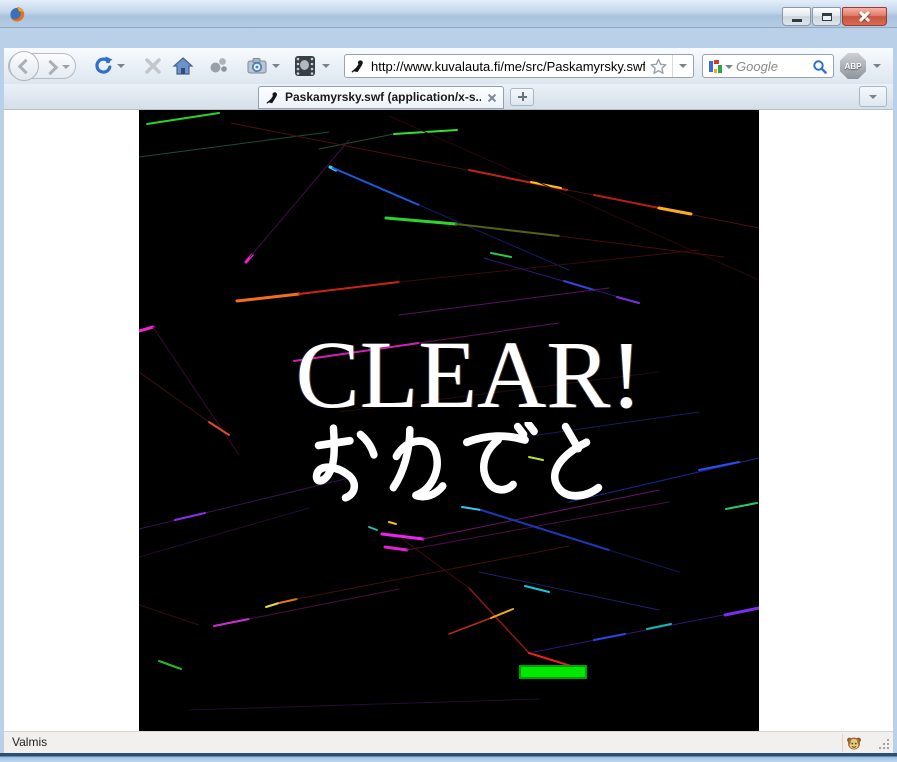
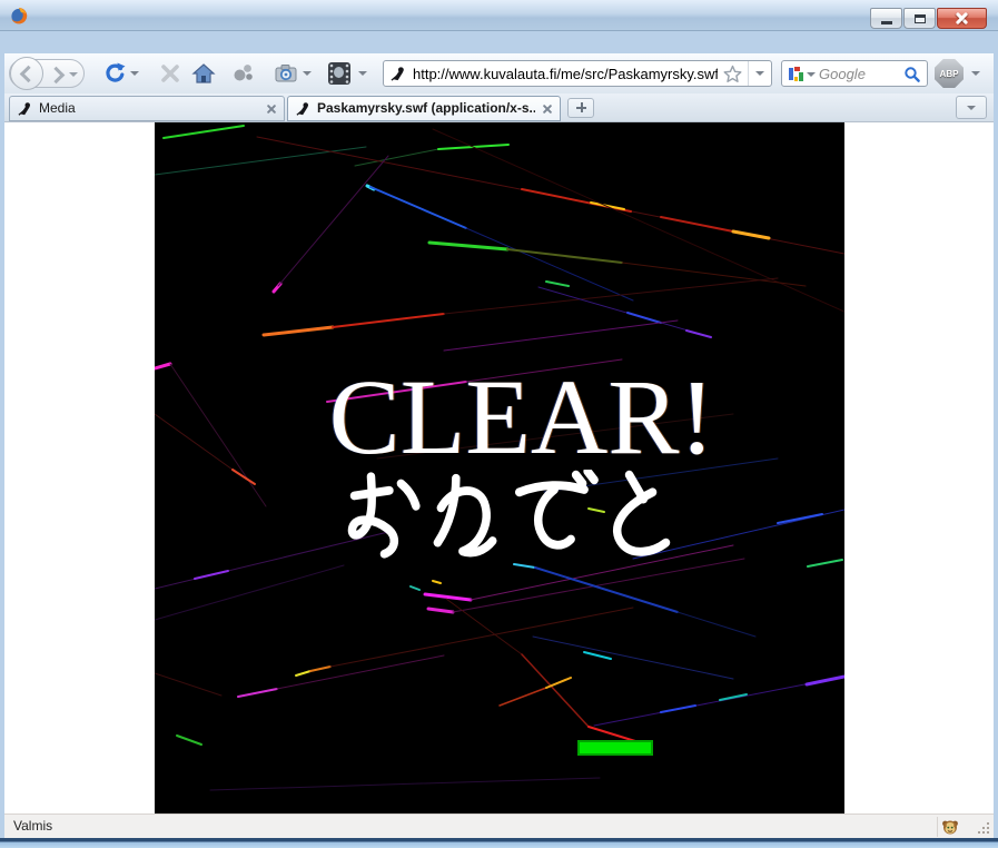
  http://www.kuvalauta.fi/me/src/Paskamyrsky.swf
  Google
  ABP
+ Media
  Paskamyrsky.swf (application/x-s..
  CLEAR!
  Valmis
